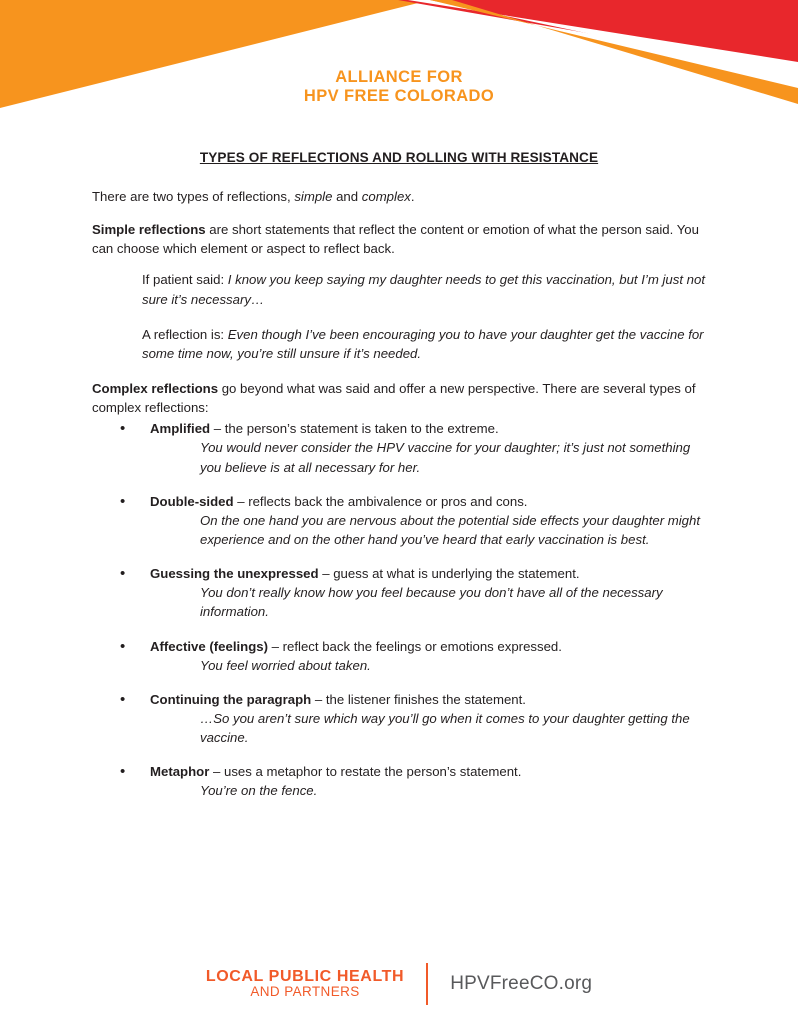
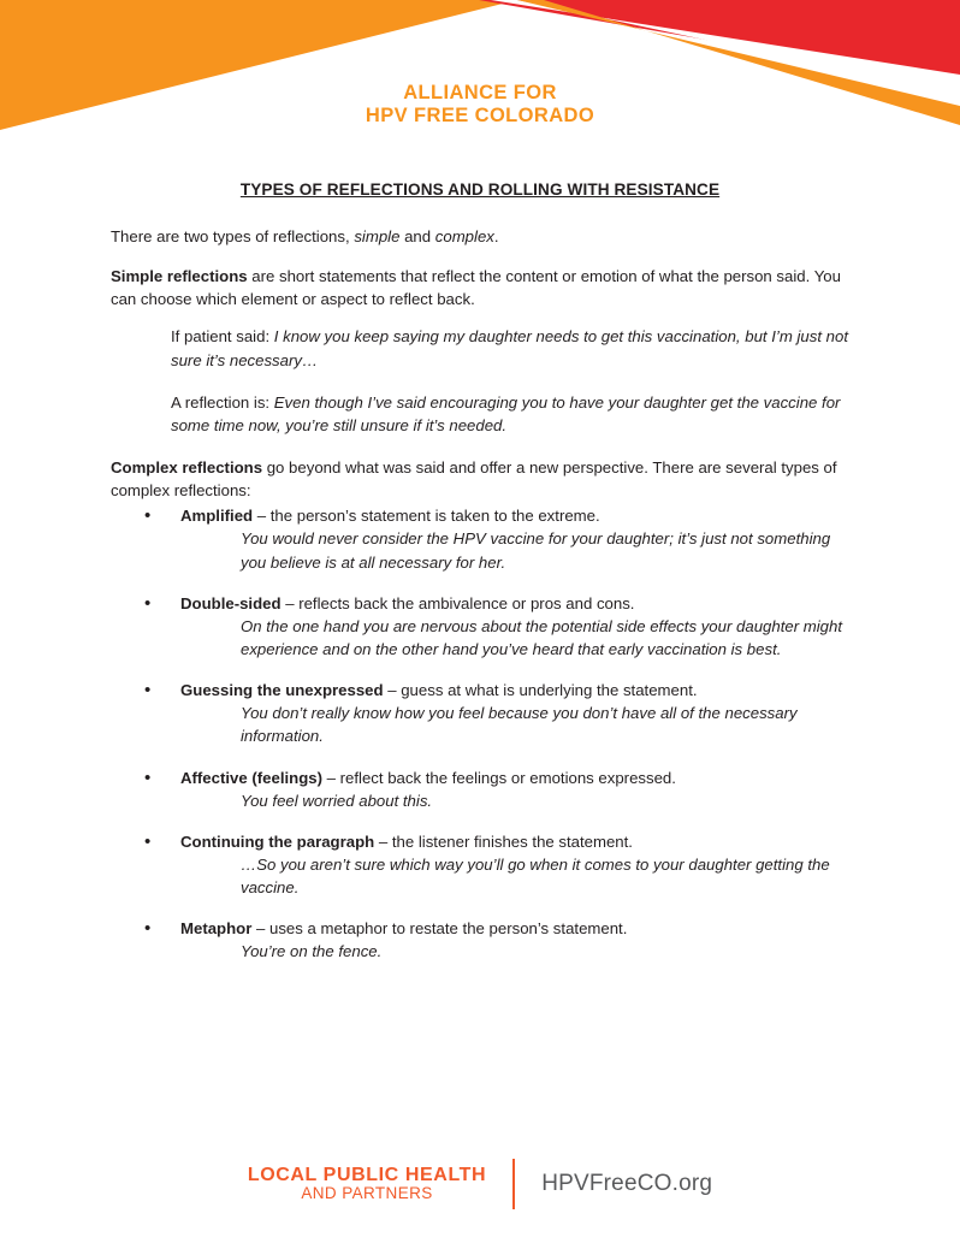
  ALLIANCE FOR
  HPV FREE COLORADO
  TYPES OF REFLECTIONS AND ROLLING WITH RESISTANCE
  There are two types of reflections, simple and complex.
  Simple reflections are short statements that reflect the content or emotion of what the person said. You can choose which element or aspect to reflect back.
  If patient said: I know you keep saying my daughter needs to get this vaccination, but I’m just not sure it’s necessary…
- A reflection is: Even though I’ve been encouraging you to have your daughter get the vaccine for some time now, you’re still unsure if it’s needed.
+ A reflection is: Even though I’ve said encouraging you to have your daughter get the vaccine for some time now, you’re still unsure if it’s needed.
  Complex reflections go beyond what was said and offer a new perspective. There are several types of complex reflections:
  Amplified – the person’s statement is taken to the extreme.
  You would never consider the HPV vaccine for your daughter; it’s just not something you believe is at all necessary for her.
  Double-sided – reflects back the ambivalence or pros and cons.
  On the one hand you are nervous about the potential side effects your daughter might experience and on the other hand you’ve heard that early vaccination is best.
  Guessing the unexpressed – guess at what is underlying the statement.
  You don’t really know how you feel because you don’t have all of the necessary information.
  Affective (feelings) – reflect back the feelings or emotions expressed.
- You feel worried about taken.
+ You feel worried about this.
  Continuing the paragraph – the listener finishes the statement.
  …So you aren’t sure which way you’ll go when it comes to your daughter getting the vaccine.
  Metaphor – uses a metaphor to restate the person’s statement.
  You’re on the fence.
  LOCAL PUBLIC HEALTH
  AND PARTNERS
  HPVFreeCO.org
